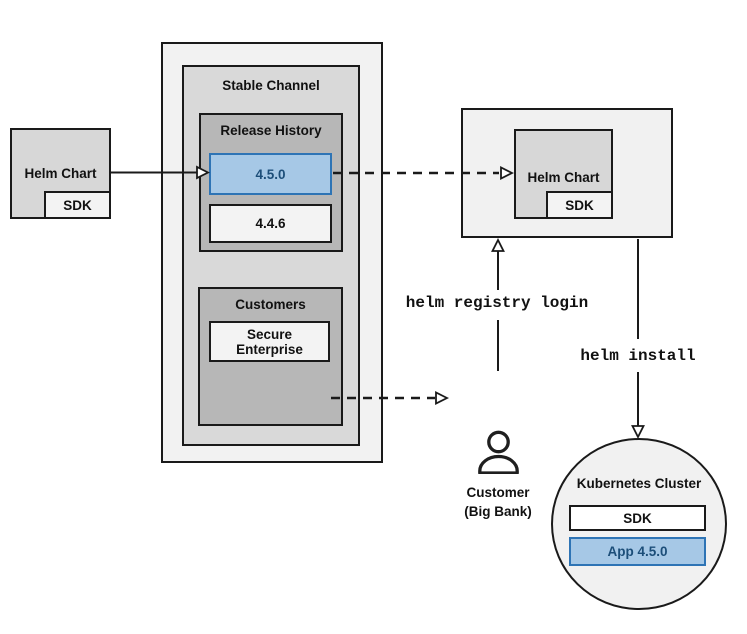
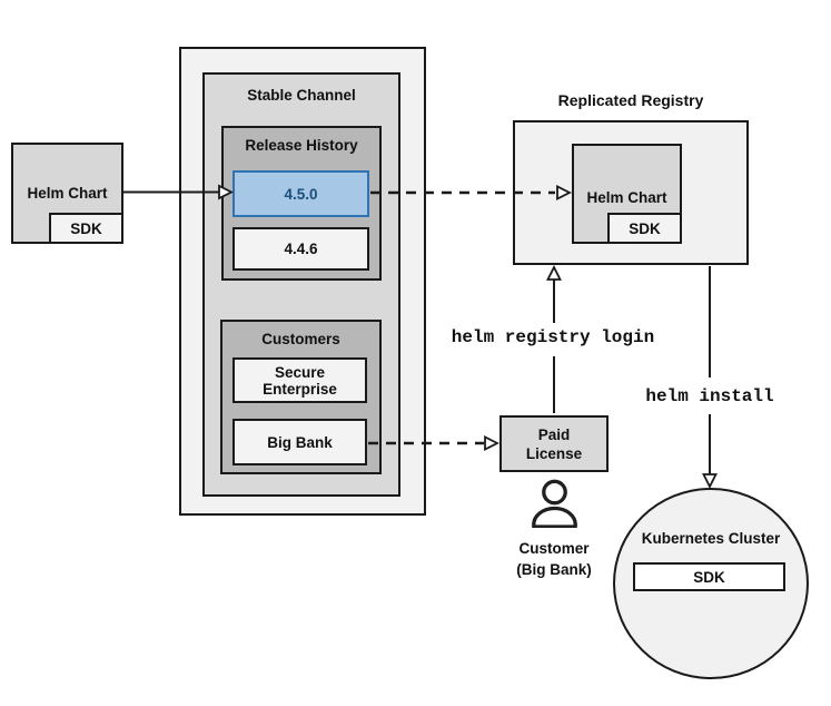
+ Replicated Registry
  Stable Channel
  Release History
  4.5.0
  4.4.6
  Customers
  Secure
  Enterprise
+ Big Bank
  Helm Chart
  SDK
  Helm Chart
  SDK
+ Paid
+ License
  Customer
  (Big Bank)
  helm registry login
  helm install
  Kubernetes Cluster
  SDK
- App 4.5.0
